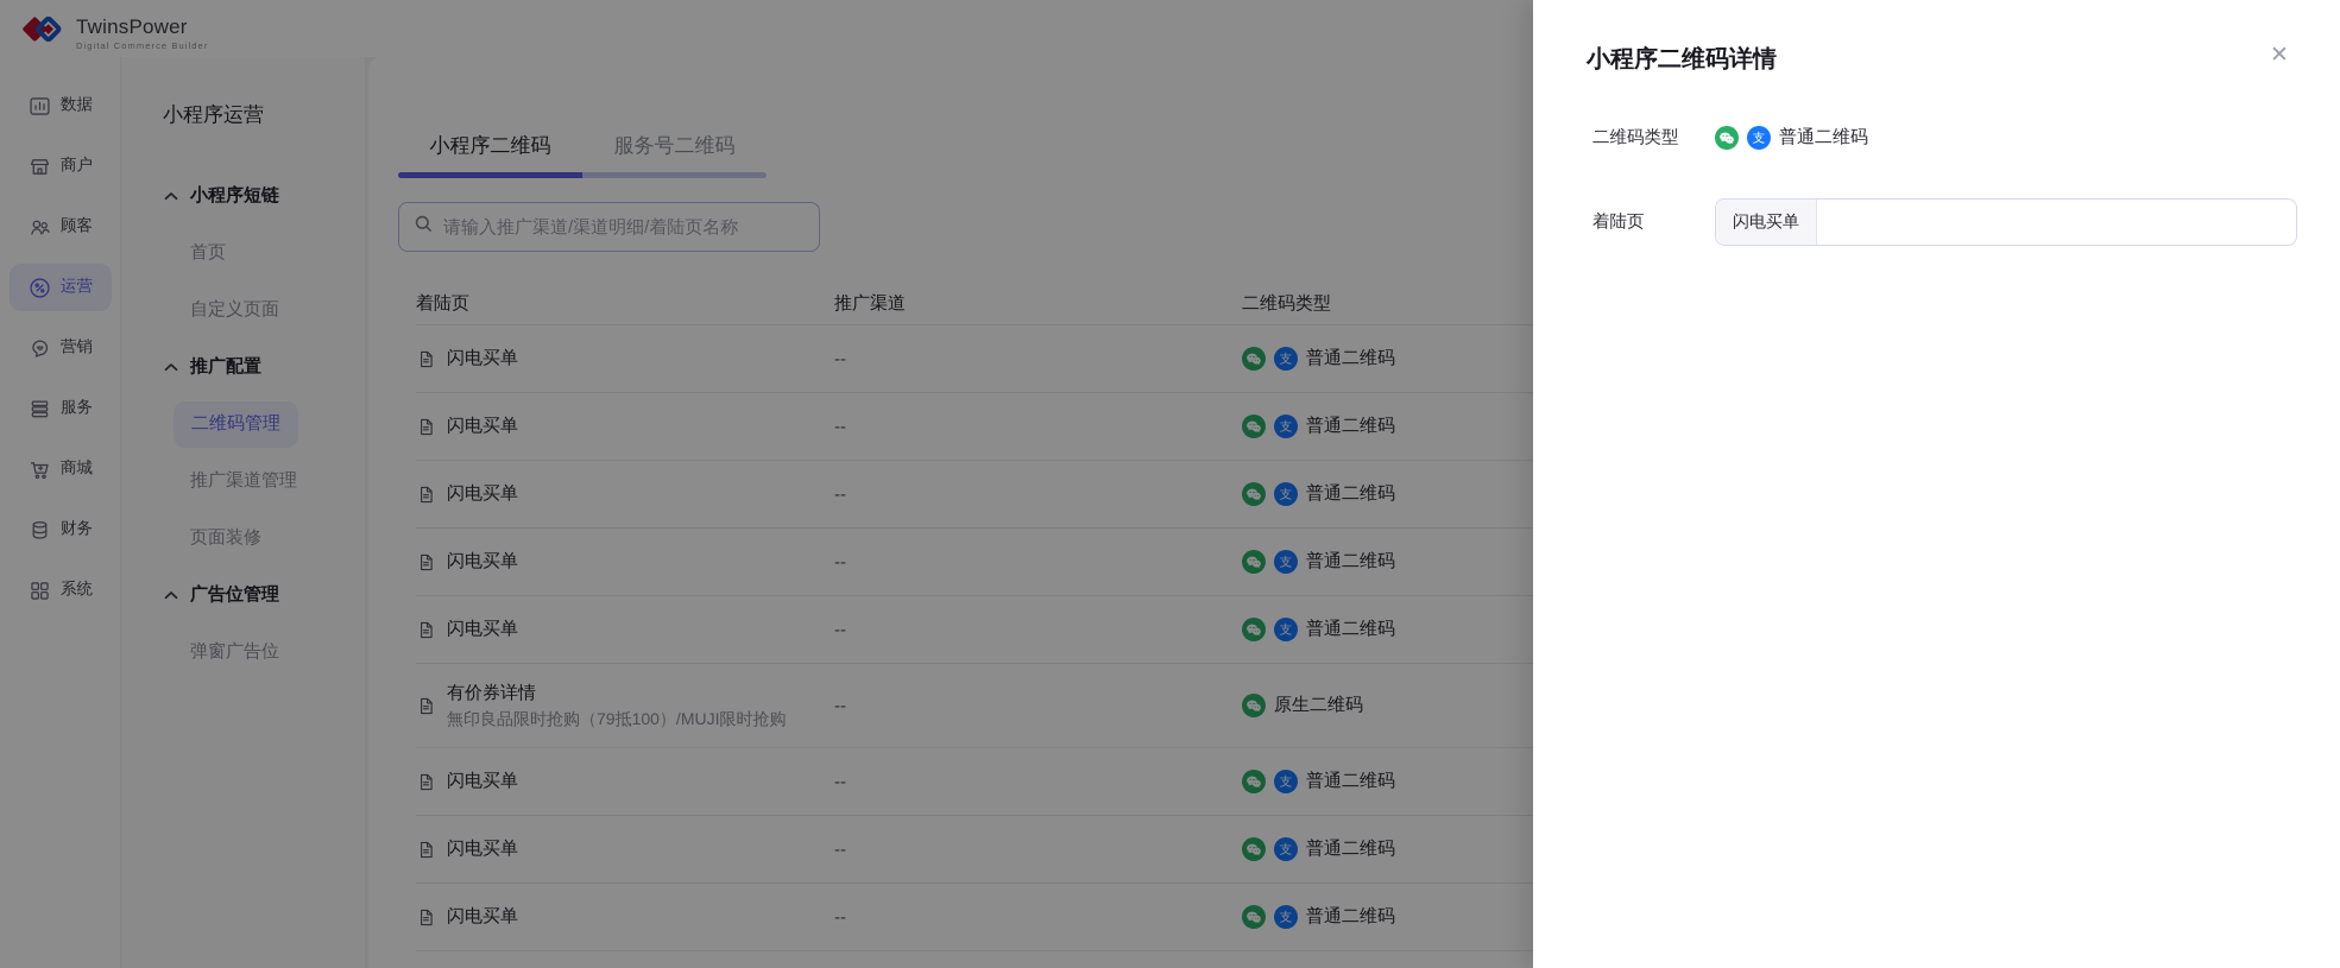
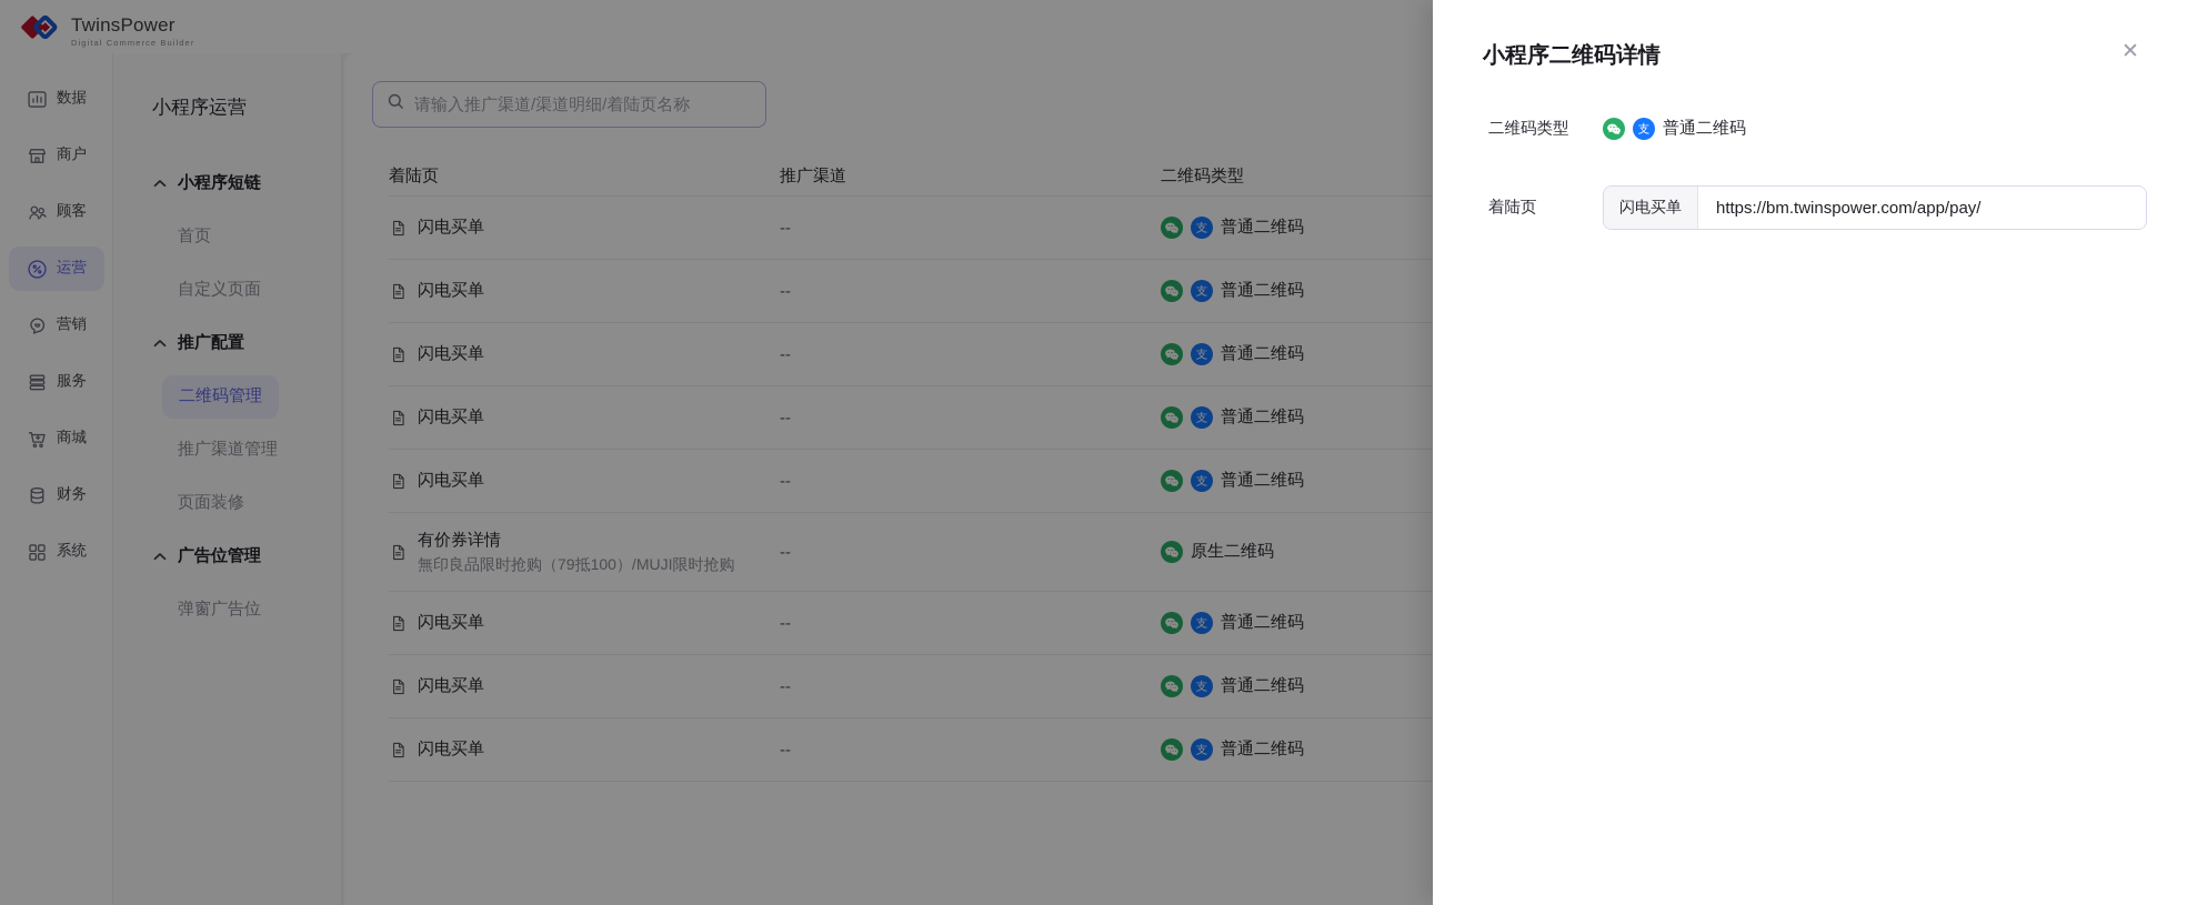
  TwinsPower
  Digital Commerce Builder
  数据
  商户
  顾客
  运营
  营销
  服务
  商城
  财务
  系统
  小程序运营
  小程序短链
  首页
  自定义页面
  推广配置
  二维码管理
  推广渠道管理
  页面装修
  广告位管理
  弹窗广告位
- 小程序二维码
- 服务号二维码
  请输入推广渠道/渠道明细/着陆页名称
  着陆页
  推广渠道
  二维码类型
  闪电买单
  --
  支
  普通二维码
  闪电买单
  --
  支
  普通二维码
  闪电买单
  --
  支
  普通二维码
  闪电买单
  --
  支
  普通二维码
  闪电买单
  --
  支
  普通二维码
  有价券详情
  無印良品限时抢购（79抵100）/MUJI限时抢购
  --
  原生二维码
  闪电买单
  --
  支
  普通二维码
  闪电买单
  --
  支
  普通二维码
  闪电买单
  --
  支
  普通二维码
  小程序二维码详情
  ✕
  二维码类型
  支
  普通二维码
  着陆页
  闪电买单
+ https://bm.twinspower.com/app/pay/
